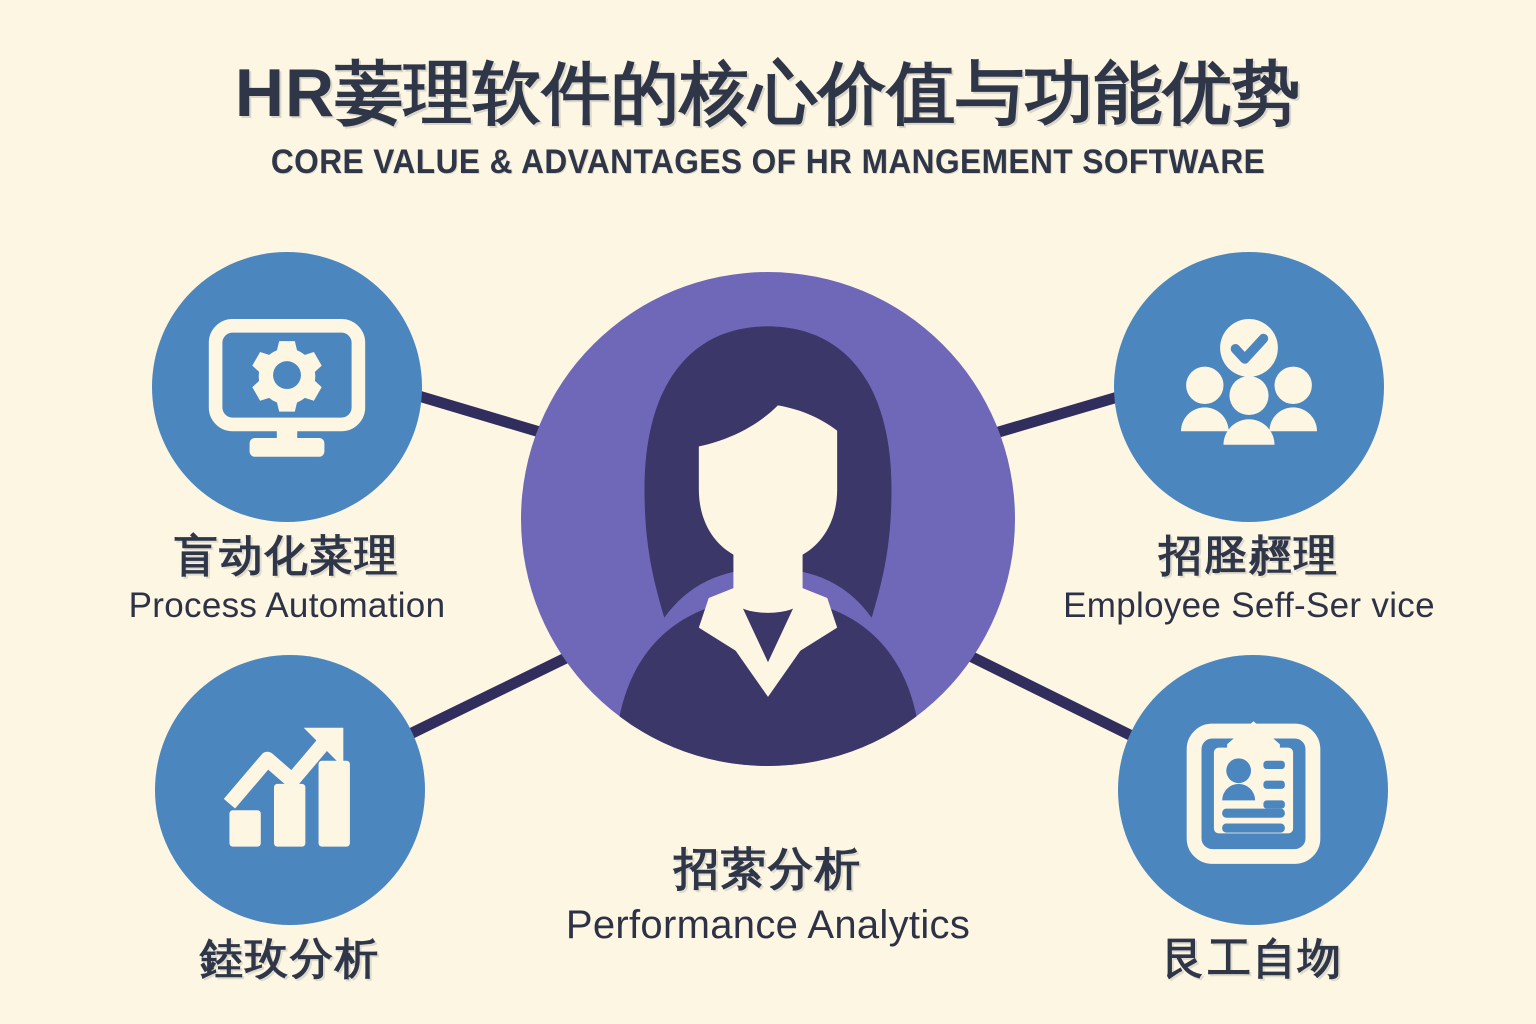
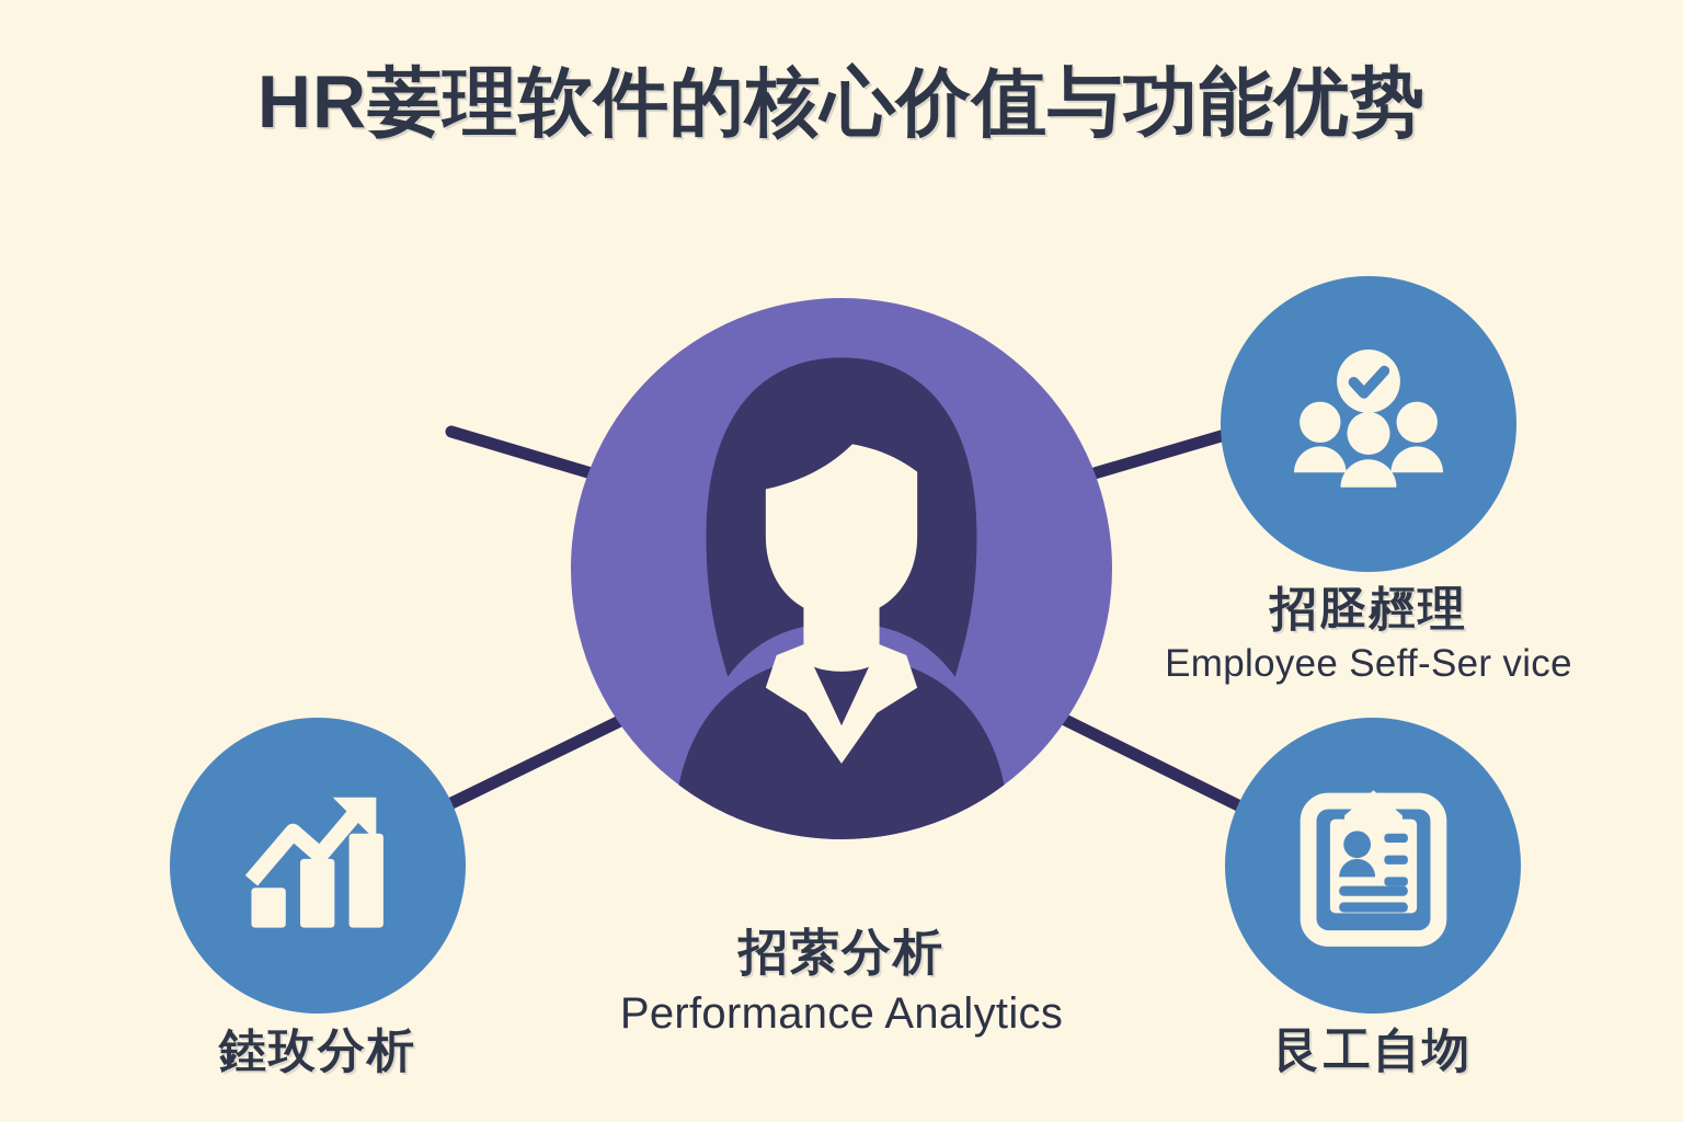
  HR菨理软件的核心价值与功能优势
- CORE VALUE & ADVANTAGES OF HR MANGEMENT SOFTWARE
- 盲动化菜理
- Process Automation
  招𦙾䞓理
  Employee Seff-Ser vice
  錴玫分析
  艮工自圽
  招萦分析
  Performance Analytics
